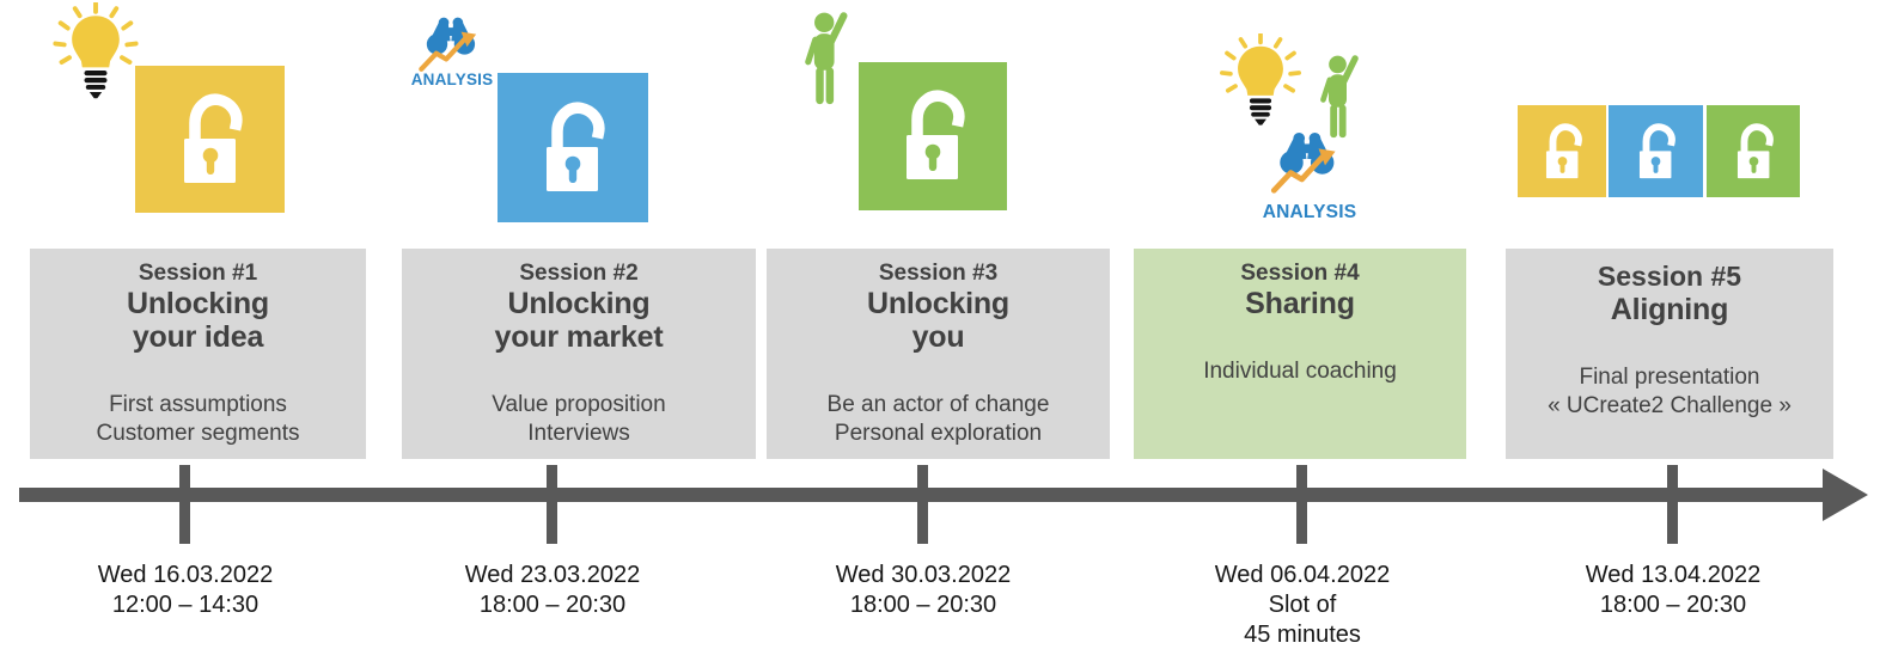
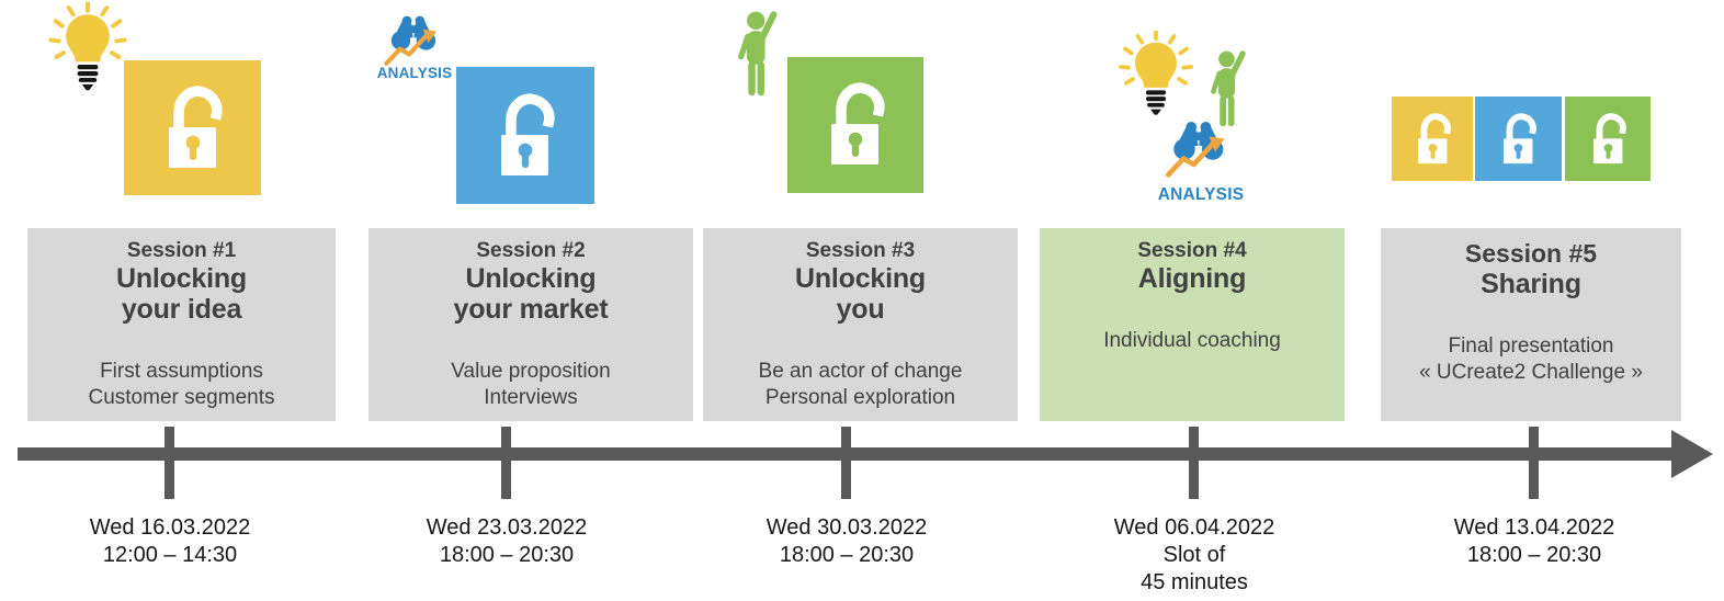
  Session #1
  Unlocking
  your idea
  First assumptions
  Customer segments
  Wed 16.03.2022
  12:00 – 14:30
  ANALYSIS
  Session #2
  Unlocking
  your market
  Value proposition
  Interviews
  Wed 23.03.2022
  18:00 – 20:30
  Session #3
  Unlocking
  you
  Be an actor of change
  Personal exploration
  Wed 30.03.2022
  18:00 – 20:30
  ANALYSIS
  Session #4
- Sharing
+ Aligning
  Individual coaching
  Wed 06.04.2022
  Slot of
  45 minutes
  Session #5
- Aligning
+ Sharing
  Final presentation
  « UCreate2 Challenge »
  Wed 13.04.2022
  18:00 – 20:30
